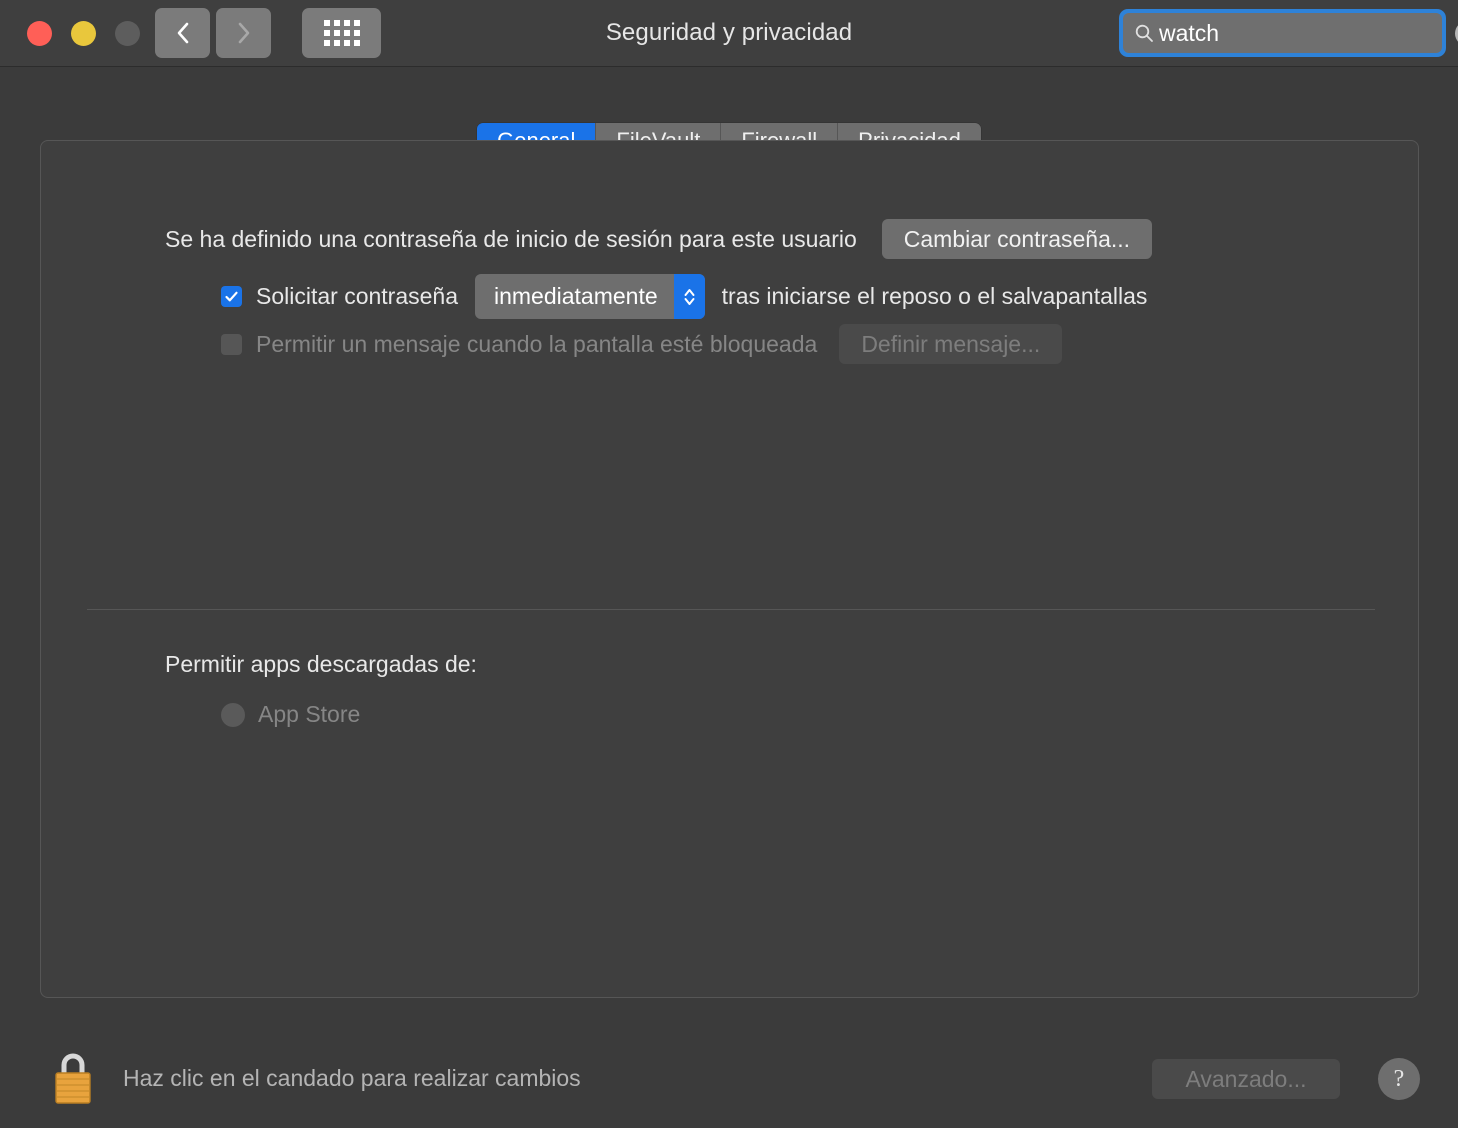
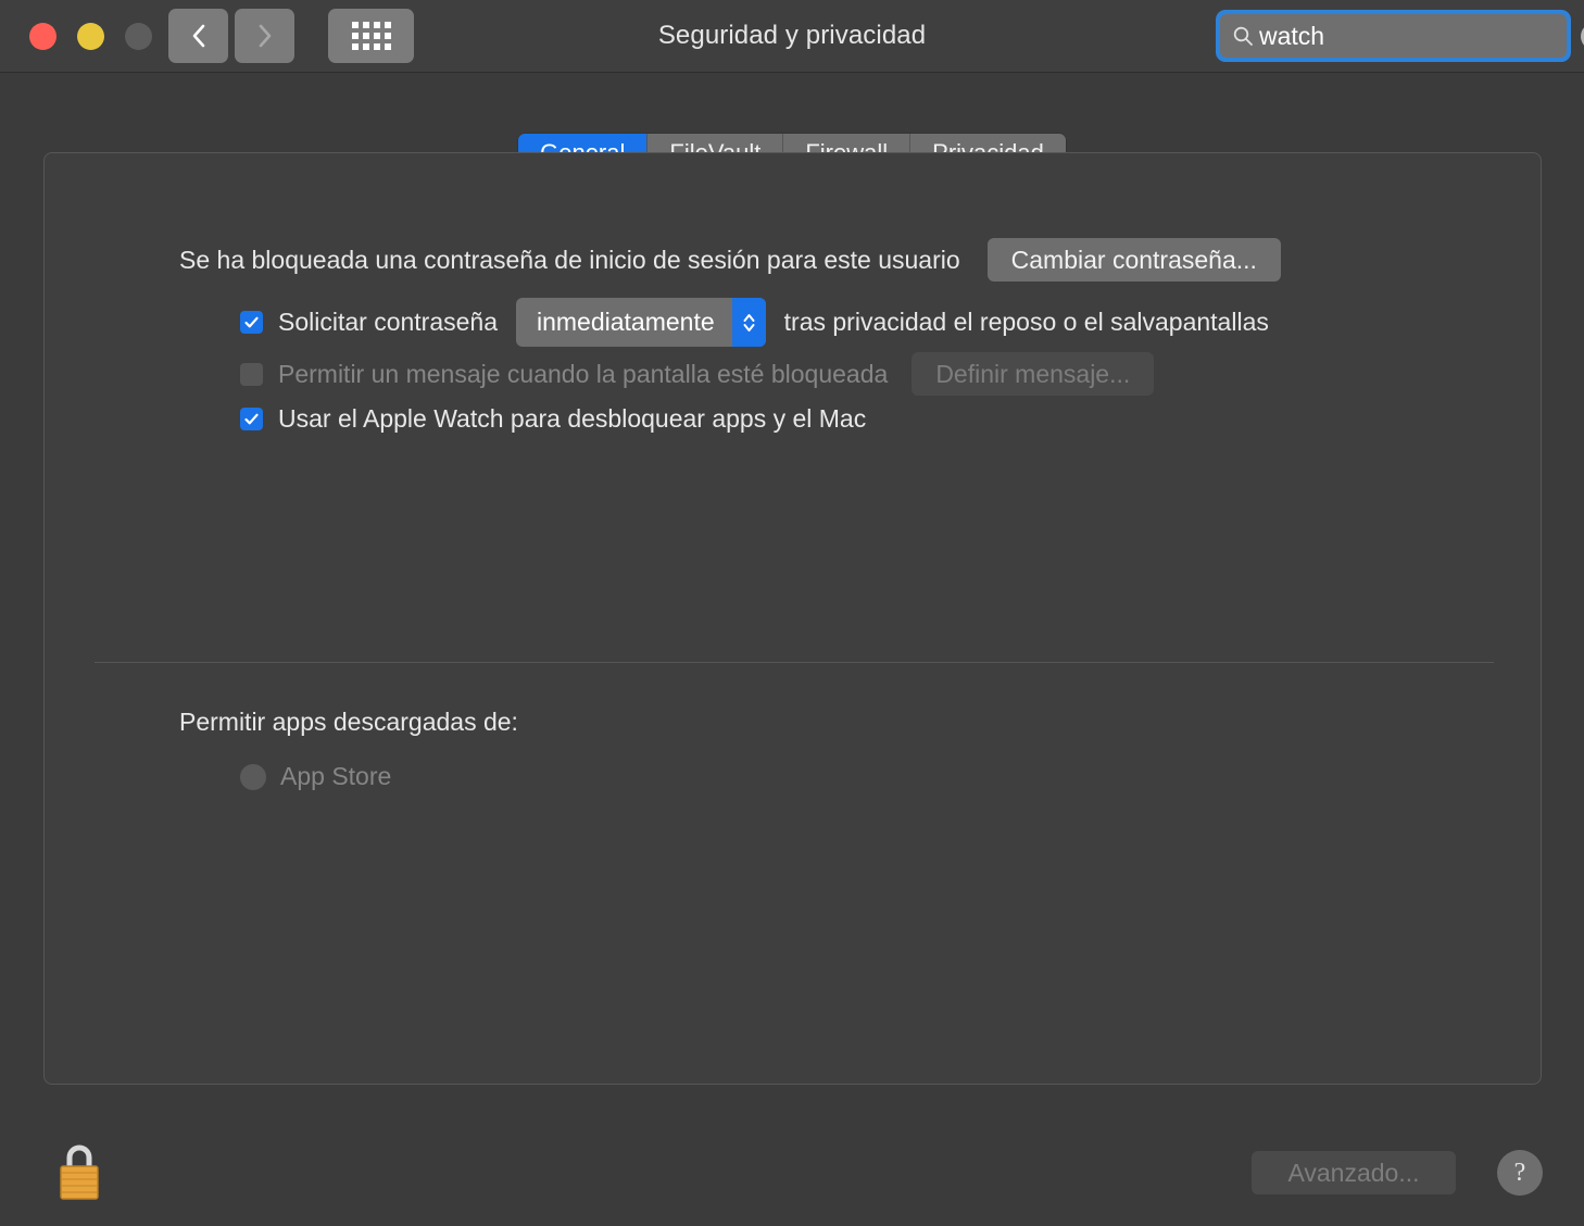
  Seguridad y privacidad
  watch
- Se ha definido una contraseña de inicio de sesión para este usuario
+ Se ha bloqueada una contraseña de inicio de sesión para este usuario
  Cambiar contraseña...
  Solicitar contraseña
  inmediatamente
- tras iniciarse el reposo o el salvapantallas
+ tras privacidad el reposo o el salvapantallas
  Permitir un mensaje cuando la pantalla esté bloqueada
  Definir mensaje...
+ Usar el Apple Watch para desbloquear apps y el Mac
  Permitir apps descargadas de:
  App Store
- Haz clic en el candado para realizar cambios
  Avanzado...
  ?
